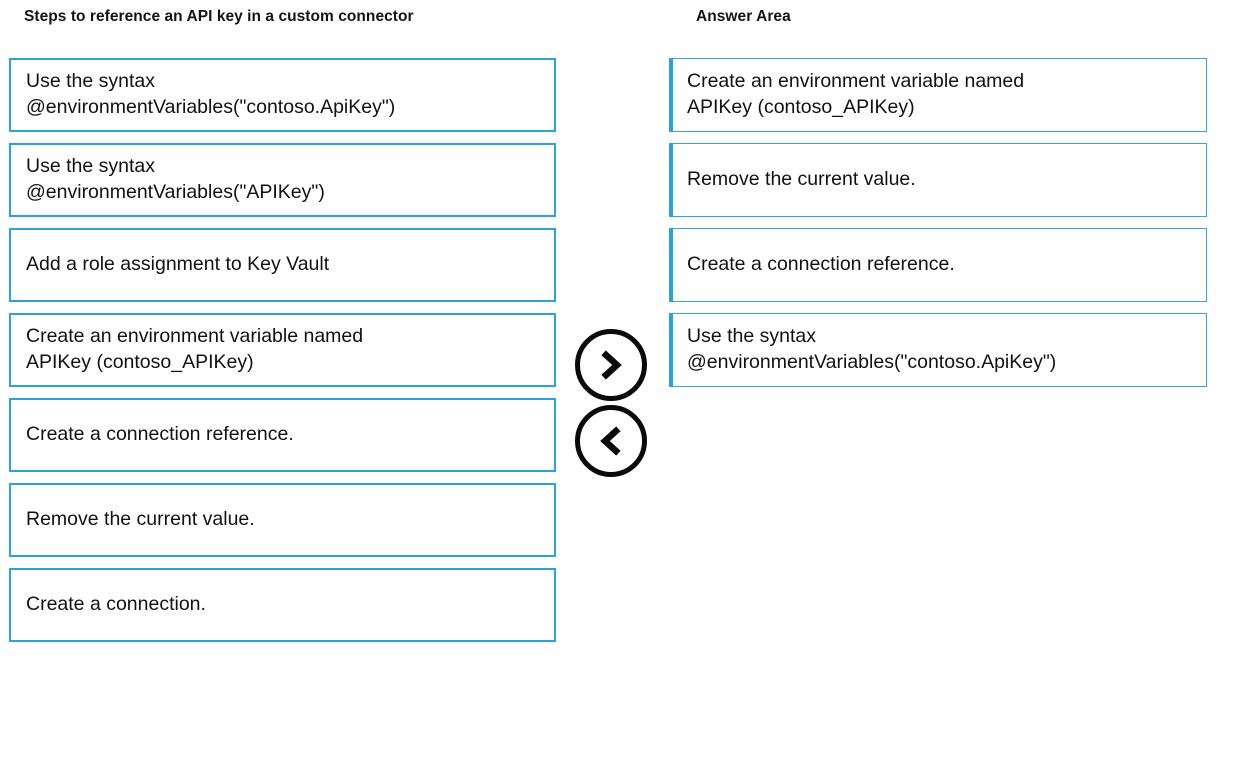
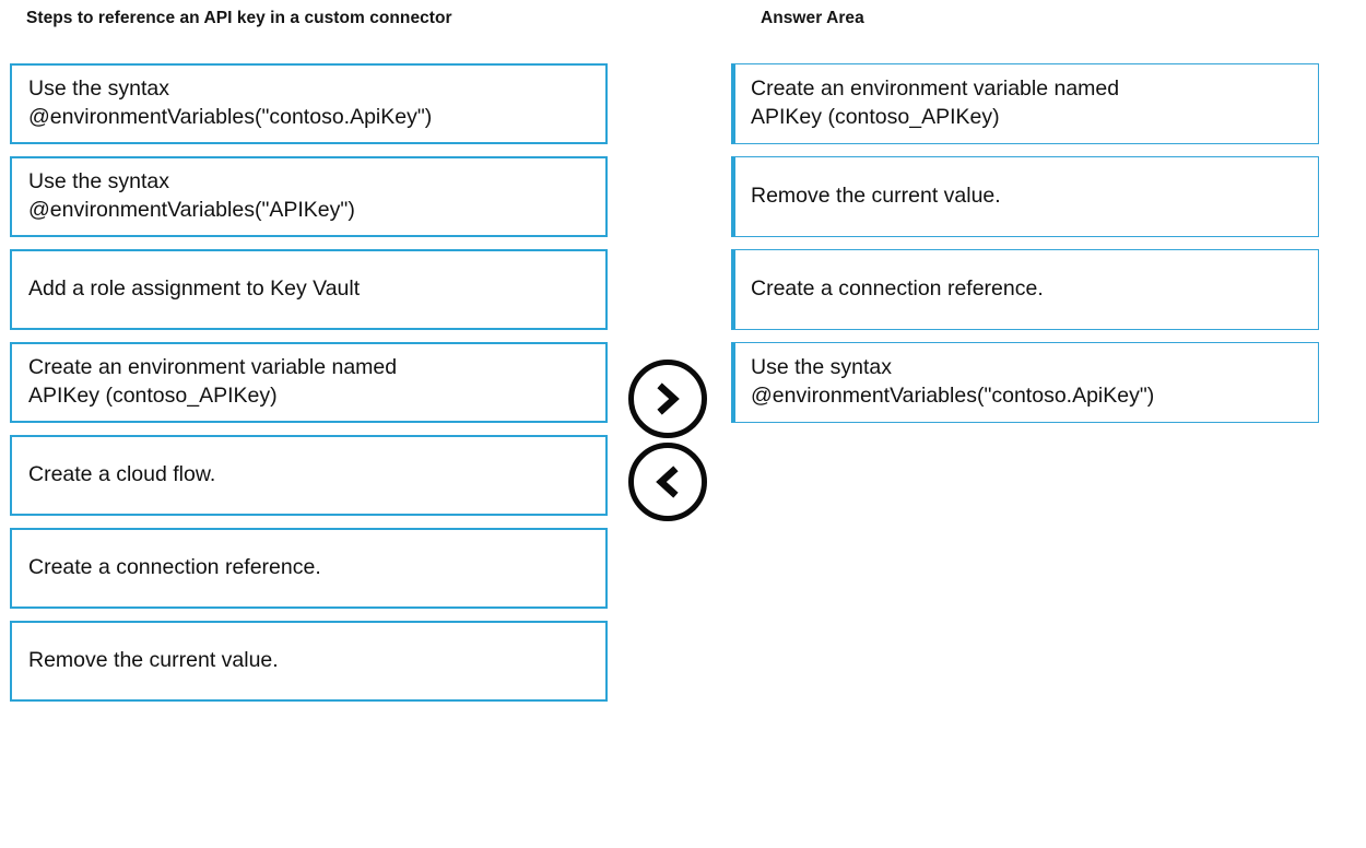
  Steps to reference an API key in a custom connector
  Answer Area
  Use the syntax
  @environmentVariables("contoso.ApiKey")
  Use the syntax
  @environmentVariables("APIKey")
  Add a role assignment to Key Vault
  Create an environment variable named
  APIKey (contoso_APIKey)
+ Create a cloud flow.
  Create a connection reference.
  Remove the current value.
- Create a connection.
  Create an environment variable named
  APIKey (contoso_APIKey)
  Remove the current value.
  Create a connection reference.
  Use the syntax
  @environmentVariables("contoso.ApiKey")
